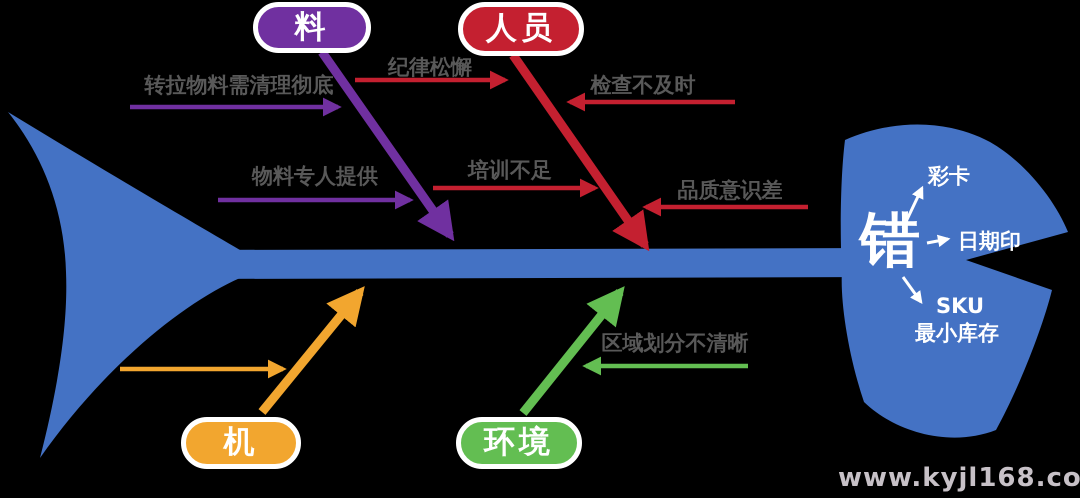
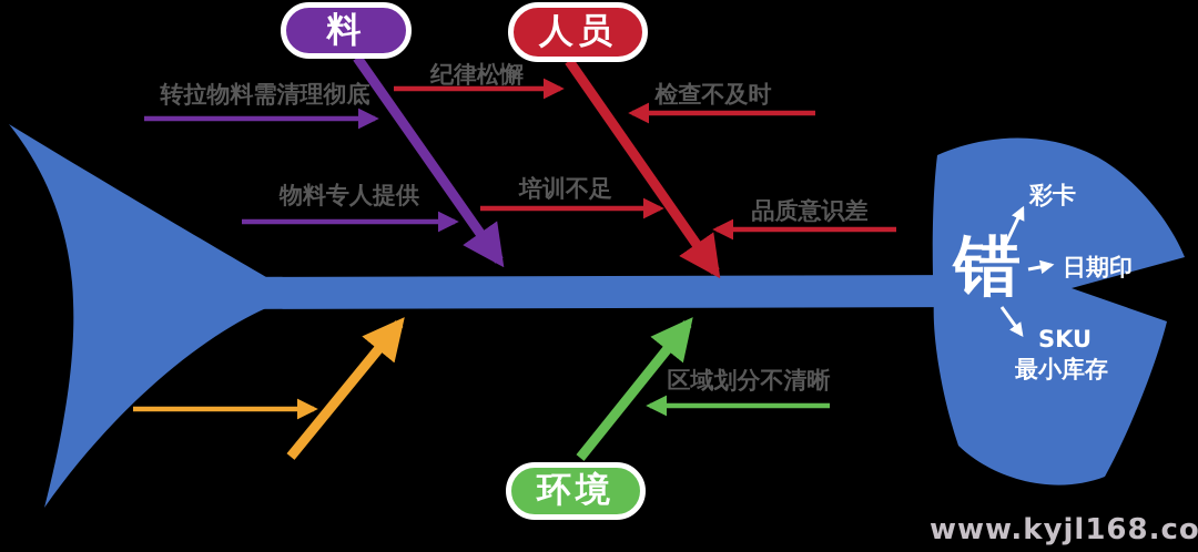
  料
  人员
- 机
  环境
  转拉物料需清理彻底
  物料专人提供
  纪律松懈
  检查不及时
  培训不足
  品质意识差
  区域划分不清晰
  错
  彩卡
  日期印
  SKU
  最小库存
  www.kyjl168.co
